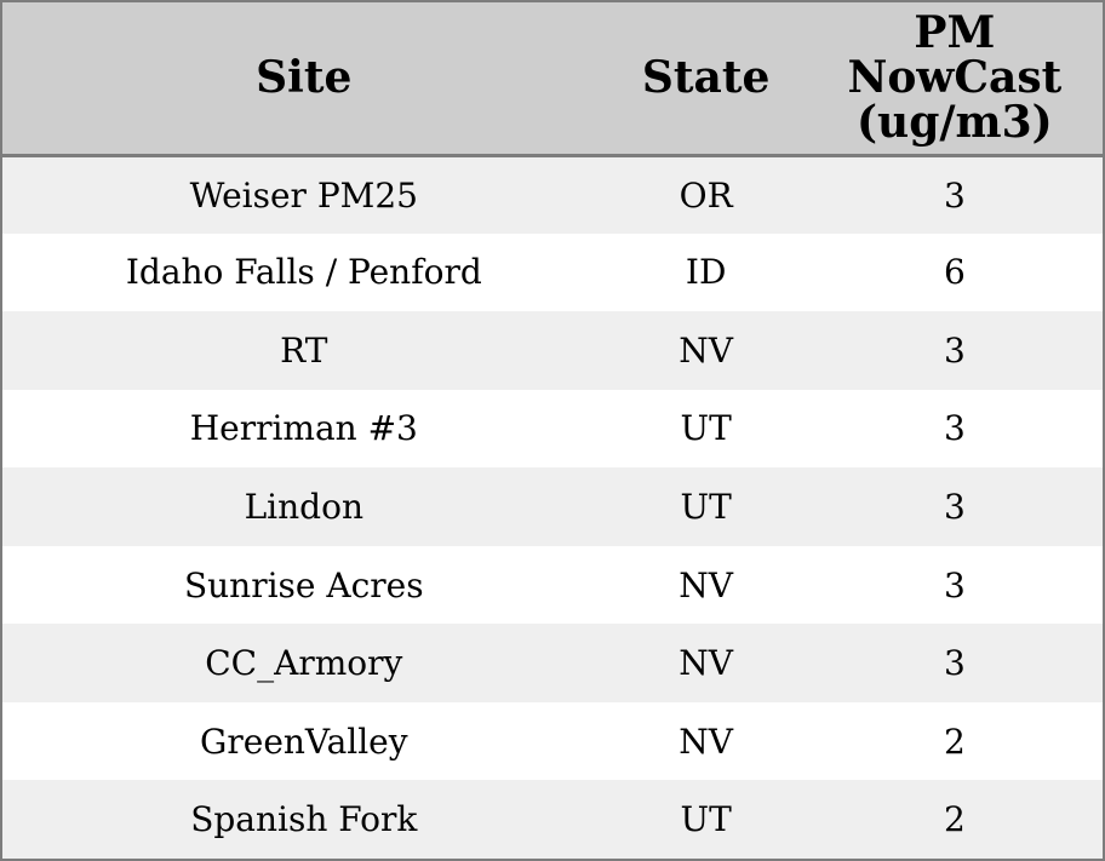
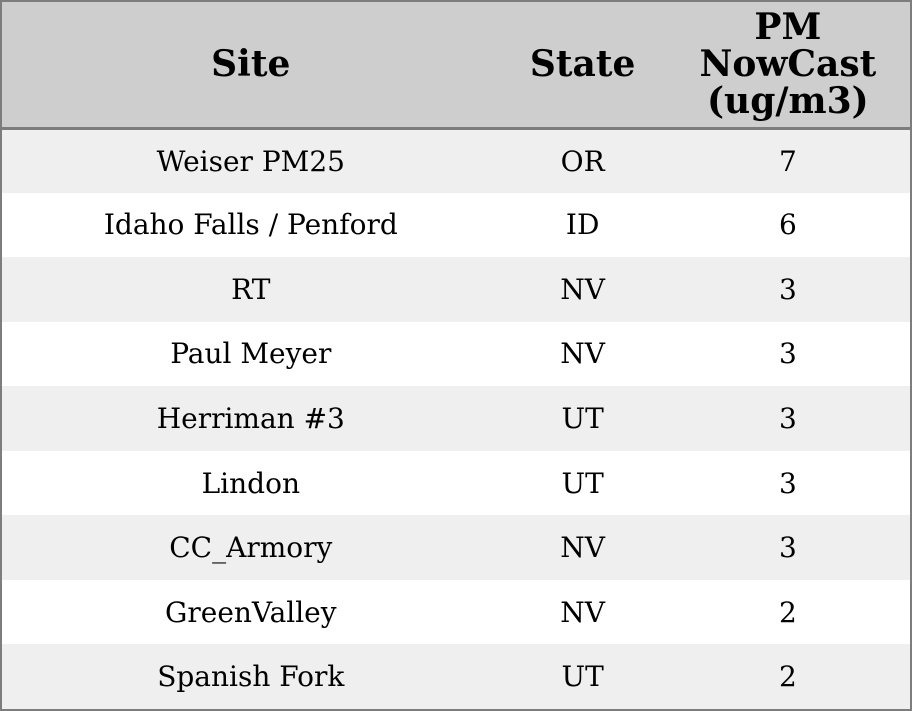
  Site	State	PM NowCast (ug/m3)
- Weiser PM25	OR	3
+ Weiser PM25	OR	7
  Idaho Falls / Penford	ID	6
  RT	NV	3
+ Paul Meyer	NV	3
  Herriman #3	UT	3
  Lindon	UT	3
- Sunrise Acres	NV	3
  CC_Armory	NV	3
  GreenValley	NV	2
  Spanish Fork	UT	2
